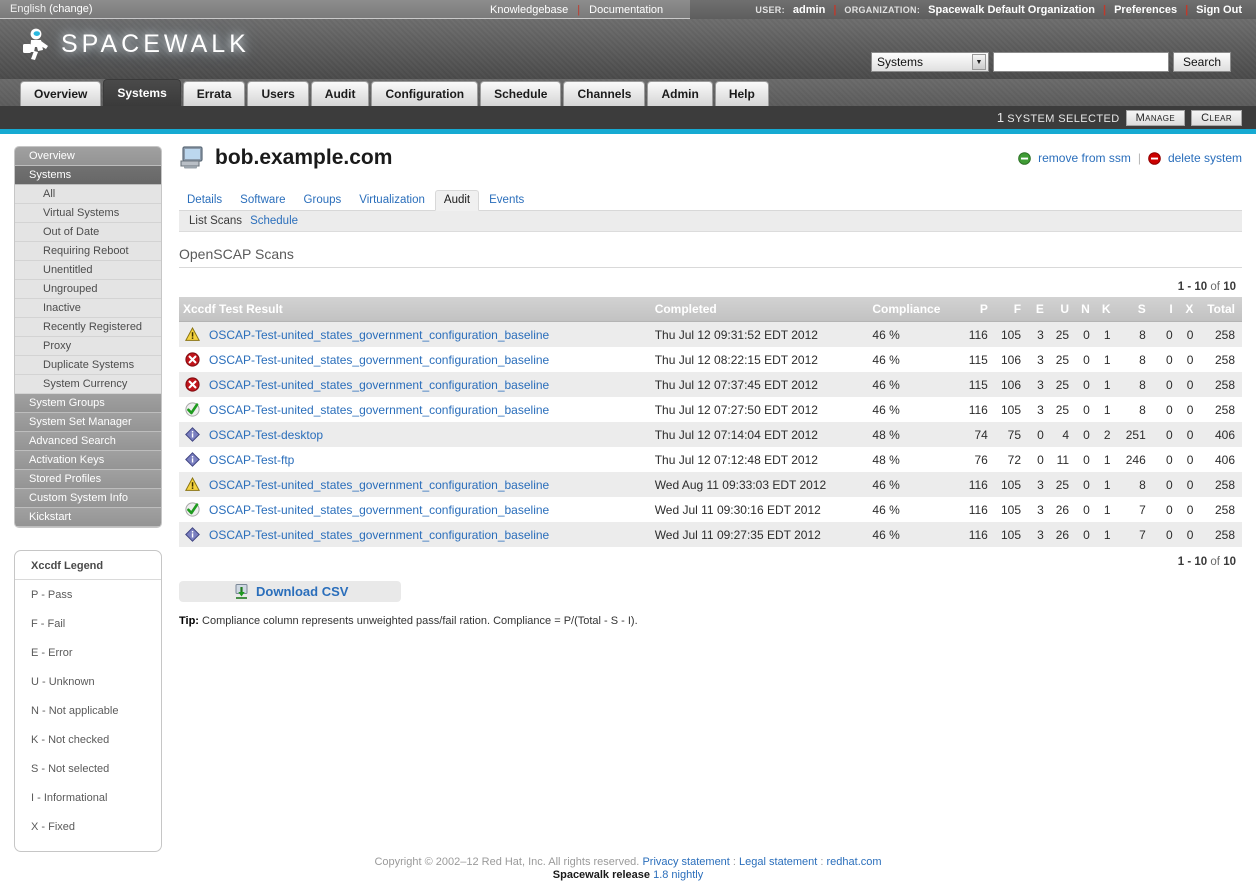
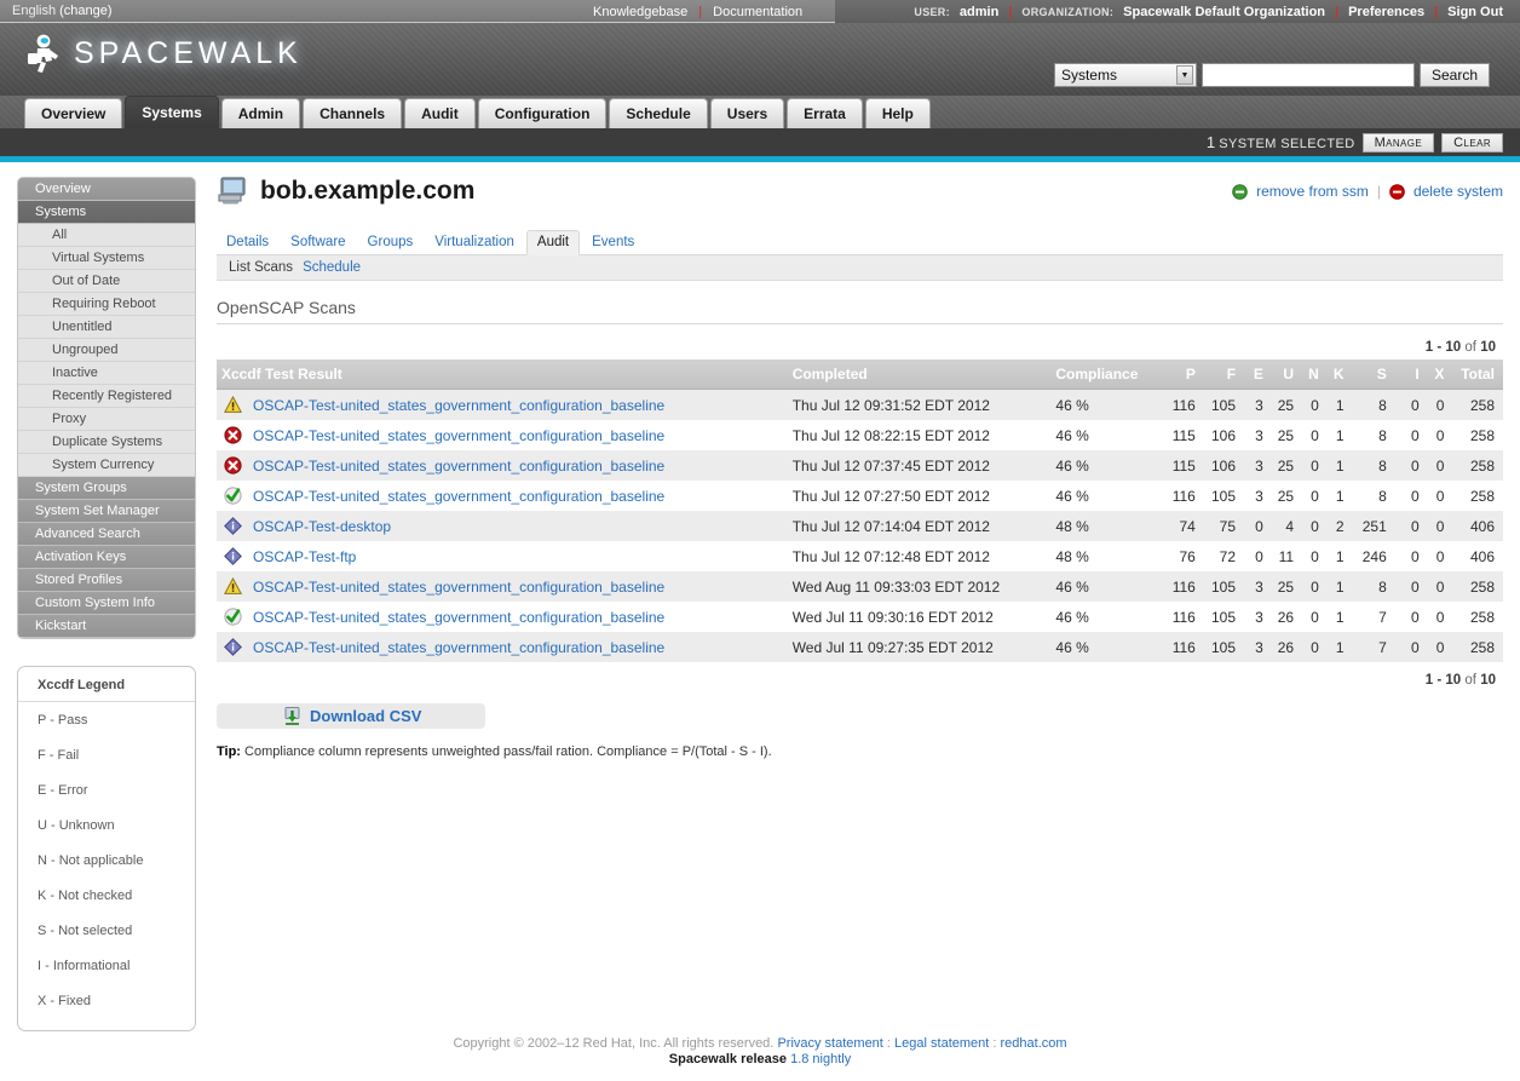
  English (change)
  Knowledgebase
  |
  Documentation
  USER:
  admin
  |
  ORGANIZATION:
  Spacewalk Default Organization
  |
  Preferences
  |
  Sign Out
  SPACEWALK
  Systems
  Search
  Overview
  Systems
- Errata
+ Admin
- Users
+ Channels
  Audit
  Configuration
  Schedule
- Channels
+ Users
- Admin
+ Errata
  Help
  1 SYSTEM SELECTED
  Manage
  Clear
  Overview
  Systems
  All
  Virtual Systems
  Out of Date
  Requiring Reboot
  Unentitled
  Ungrouped
  Inactive
  Recently Registered
  Proxy
  Duplicate Systems
  System Currency
  System Groups
  System Set Manager
  Advanced Search
  Activation Keys
  Stored Profiles
  Custom System Info
  Kickstart
  Xccdf Legend
  P - Pass
  F - Fail
  E - Error
  U - Unknown
  N - Not applicable
  K - Not checked
  S - Not selected
  I - Informational
  X - Fixed
  bob.example.com
  remove from ssm
  |
  delete system
  Details
  Software
  Groups
  Virtualization
  Audit
  Events
  List Scans
  Schedule
  OpenSCAP Scans
  1 - 10 of 10
  Xccdf Test Result	Completed	Compliance	P	F	E	U	N	K	S	I	X	Total
  OSCAP-Test-united_states_government_configuration_baseline	Thu Jul 12 09:31:52 EDT 2012	46 %	116	105	3	25	0	1	8	0	0	258
  OSCAP-Test-united_states_government_configuration_baseline	Thu Jul 12 08:22:15 EDT 2012	46 %	115	106	3	25	0	1	8	0	0	258
  OSCAP-Test-united_states_government_configuration_baseline	Thu Jul 12 07:37:45 EDT 2012	46 %	115	106	3	25	0	1	8	0	0	258
  OSCAP-Test-united_states_government_configuration_baseline	Thu Jul 12 07:27:50 EDT 2012	46 %	116	105	3	25	0	1	8	0	0	258
  OSCAP-Test-desktop	Thu Jul 12 07:14:04 EDT 2012	48 %	74	75	0	4	0	2	251	0	0	406
  OSCAP-Test-ftp	Thu Jul 12 07:12:48 EDT 2012	48 %	76	72	0	11	0	1	246	0	0	406
  OSCAP-Test-united_states_government_configuration_baseline	Wed Aug 11 09:33:03 EDT 2012	46 %	116	105	3	25	0	1	8	0	0	258
  OSCAP-Test-united_states_government_configuration_baseline	Wed Jul 11 09:30:16 EDT 2012	46 %	116	105	3	26	0	1	7	0	0	258
  OSCAP-Test-united_states_government_configuration_baseline	Wed Jul 11 09:27:35 EDT 2012	46 %	116	105	3	26	0	1	7	0	0	258
  1 - 10 of 10
  Download CSV
  Tip: Compliance column represents unweighted pass/fail ration. Compliance = P/(Total - S - I).
  Copyright © 2002–12 Red Hat, Inc. All rights reserved. Privacy statement : Legal statement : redhat.com
  Spacewalk release 1.8 nightly
